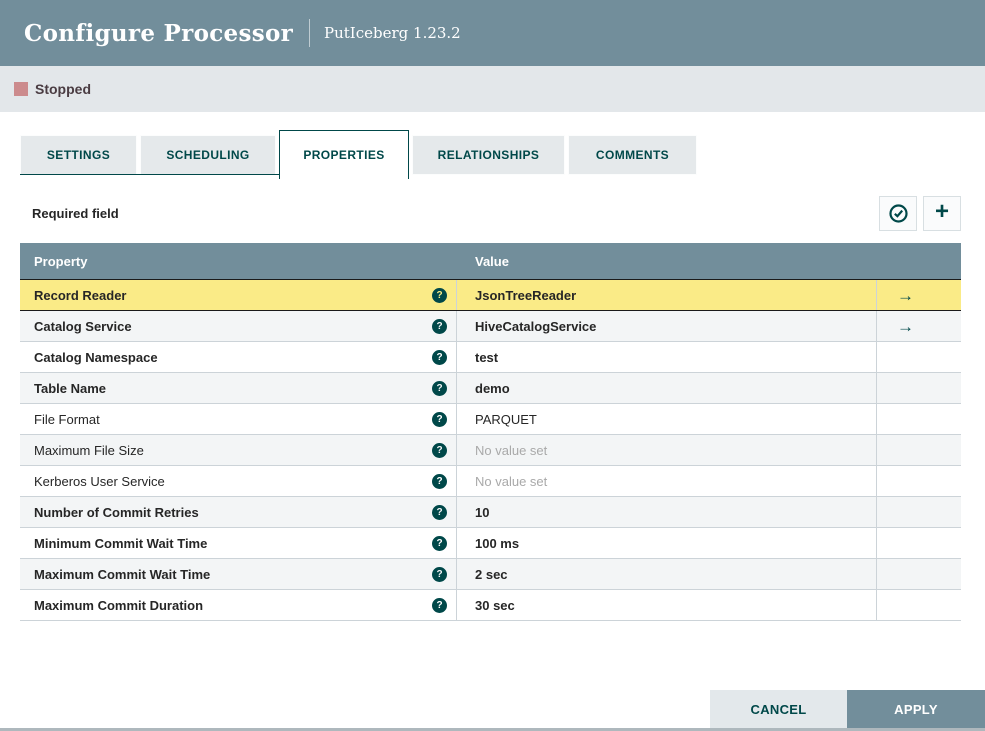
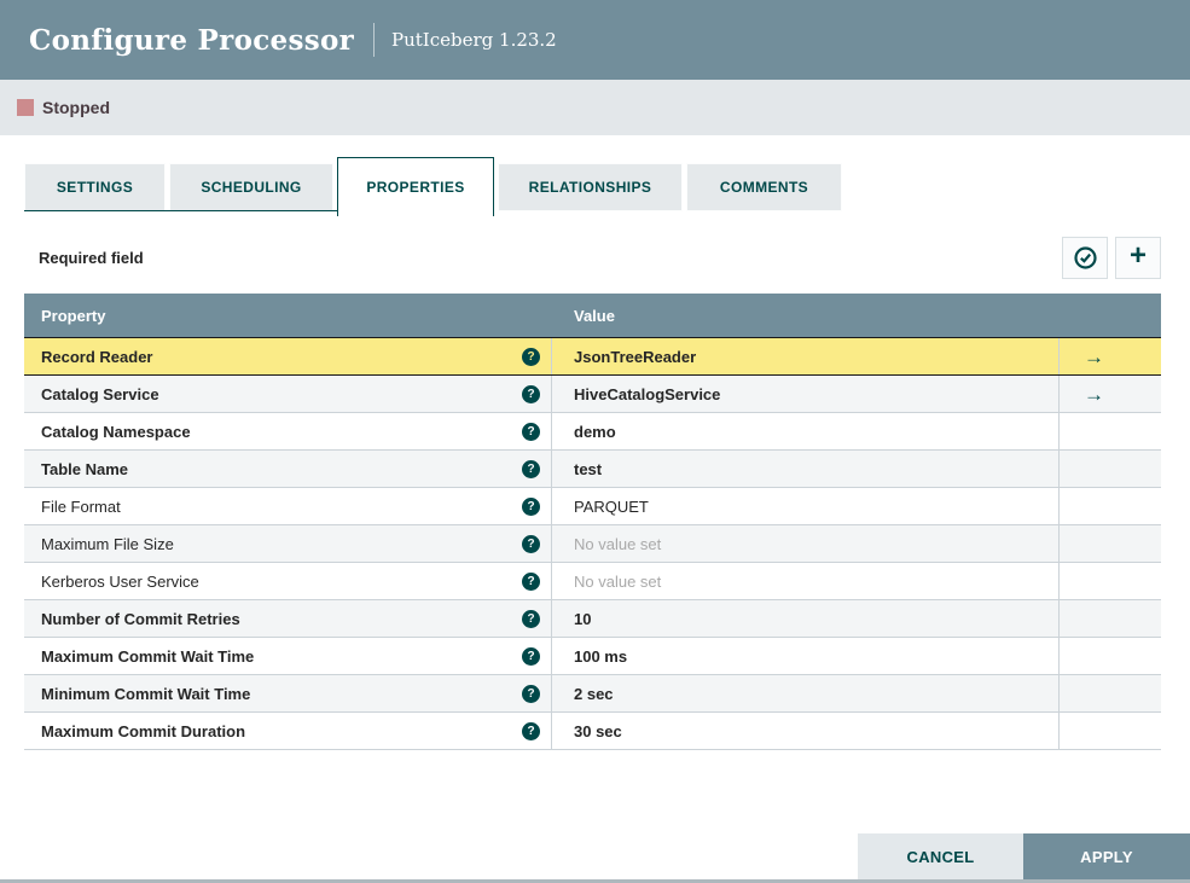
  Configure Processor
  PutIceberg 1.23.2
  Stopped
  SETTINGS
  SCHEDULING
  PROPERTIES
  RELATIONSHIPS
  COMMENTS
  Required field
  +
  Property
  Value
  Record Reader
  ?
  JsonTreeReader
  →
  Catalog Service
  ?
  HiveCatalogService
  →
  Catalog Namespace
  ?
- test
+ demo
  Table Name
  ?
- demo
+ test
  File Format
  ?
  PARQUET
  Maximum File Size
  ?
  No value set
  Kerberos User Service
  ?
  No value set
  Number of Commit Retries
  ?
  10
- Minimum Commit Wait Time
+ Maximum Commit Wait Time
  ?
  100 ms
- Maximum Commit Wait Time
+ Minimum Commit Wait Time
  ?
  2 sec
  Maximum Commit Duration
  ?
  30 sec
  CANCEL
  APPLY
